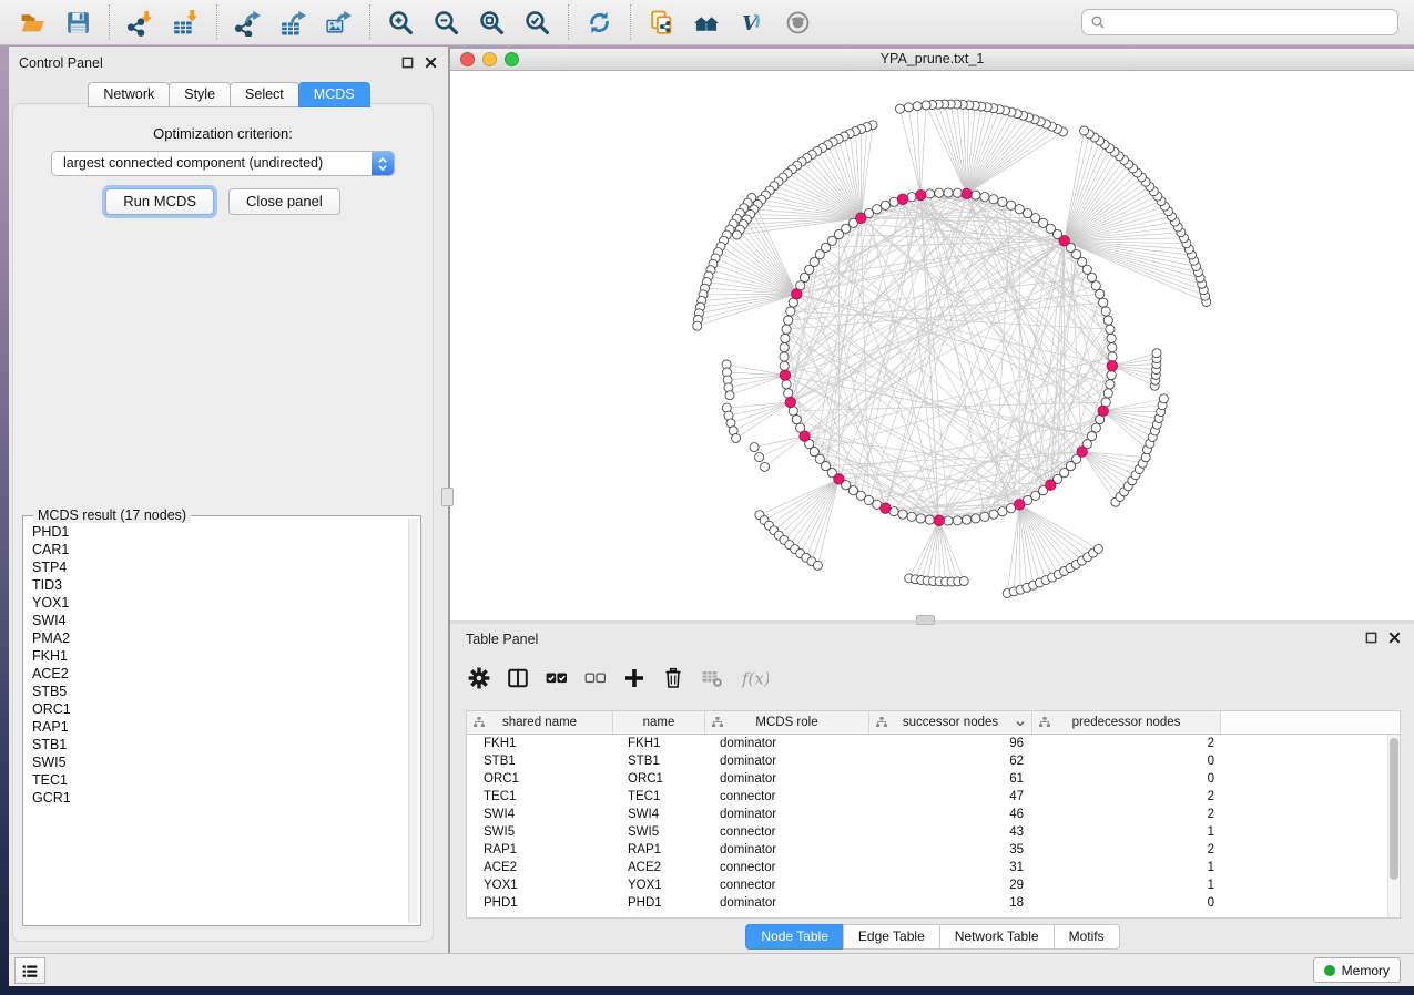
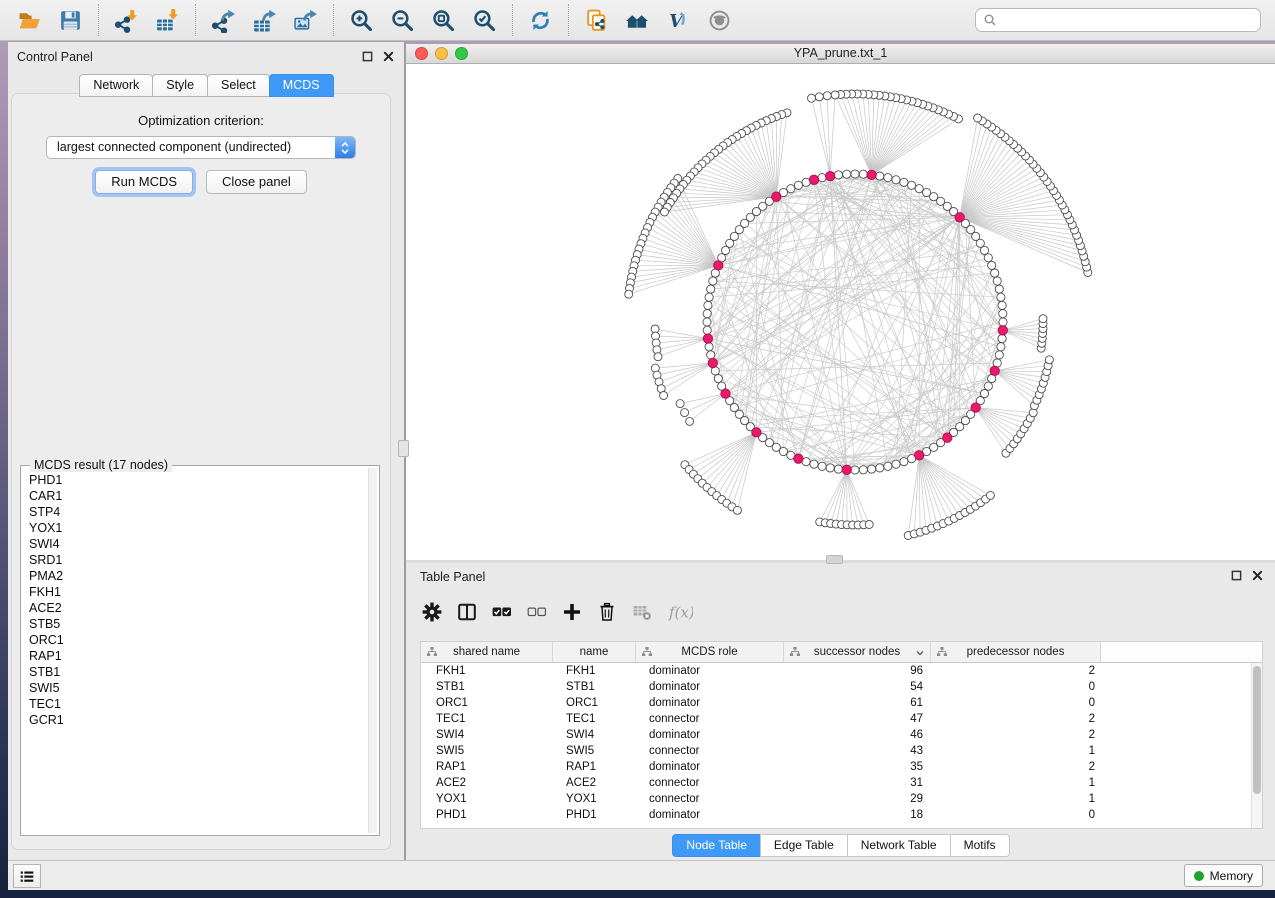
  V
  Control Panel
  Network
  Style
  Select
  MCDS
  Optimization criterion:
  largest connected component (undirected)
  Run MCDS
  Close panel
  MCDS result (17 nodes)
  PHD1
  CAR1
  STP4
- TID3
  YOX1
  SWI4
+ SRD1
  PMA2
  FKH1
  ACE2
  STB5
  ORC1
  RAP1
  STB1
  SWI5
  TEC1
  GCR1
  YPA_prune.txt_1
  Table Panel
  f(x)
  shared name
  name
  MCDS role
  successor nodes
  predecessor nodes
  FKH1
  FKH1
  dominator
  96
  2
  STB1
  STB1
  dominator
- 62
+ 54
  0
  ORC1
  ORC1
  dominator
  61
  0
  TEC1
  TEC1
  connector
  47
  2
  SWI4
  SWI4
  dominator
  46
  2
  SWI5
  SWI5
  connector
  43
  1
  RAP1
  RAP1
  dominator
  35
  2
  ACE2
  ACE2
  connector
  31
  1
  YOX1
  YOX1
  connector
  29
  1
  PHD1
  PHD1
  dominator
  18
  0
  Node Table
  Edge Table
  Network Table
  Motifs
  Memory
